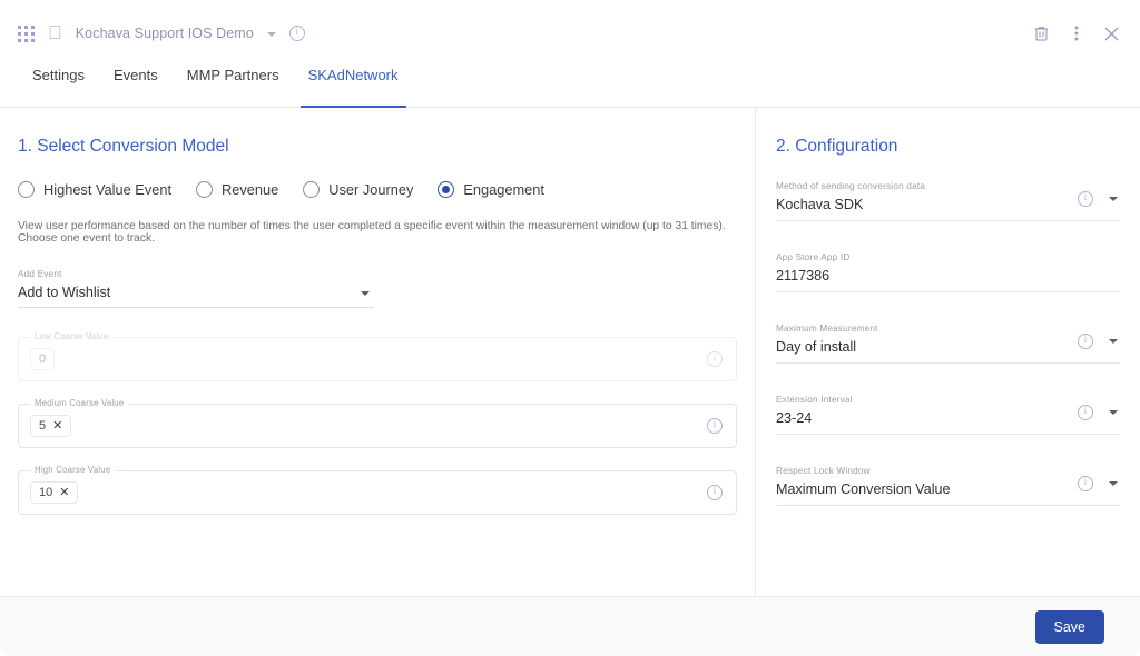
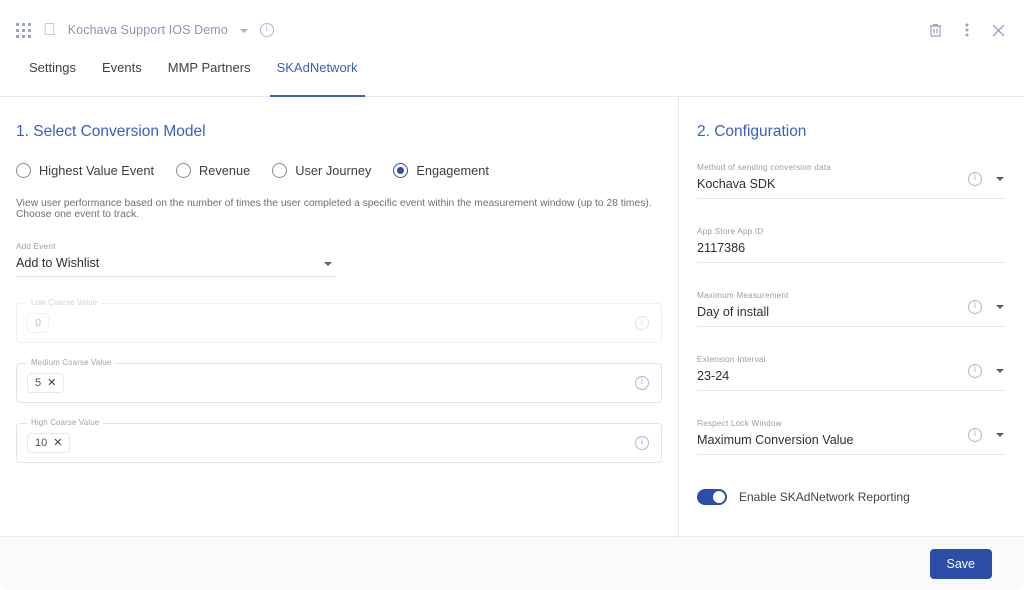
  
  Kochava Support IOS Demo
  i
  Settings
  Events
  MMP Partners
  SKAdNetwork
  1. Select Conversion Model
  Highest Value Event
  Revenue
  User Journey
  Engagement
- View user performance based on the number of times the user completed a specific event within the measurement window (up to 31 times). Choose one event to track.
+ View user performance based on the number of times the user completed a specific event within the measurement window (up to 28 times). Choose one event to track.
  Add Event
  Add to Wishlist
  Low Coarse Value
  0
  Medium Coarse Value
  5
  ✕
  i
  High Coarse Value
  10
  ✕
  i
  2. Configuration
  Method of sending conversion data
  Kochava SDK
  i
  App Store App ID
  2117386
  Maximum Measurement
  Day of install
  i
  Extension Interval
  23-24
  i
  Respect Lock Window
  Maximum Conversion Value
  i
+ Enable SKAdNetwork Reporting
  Save
